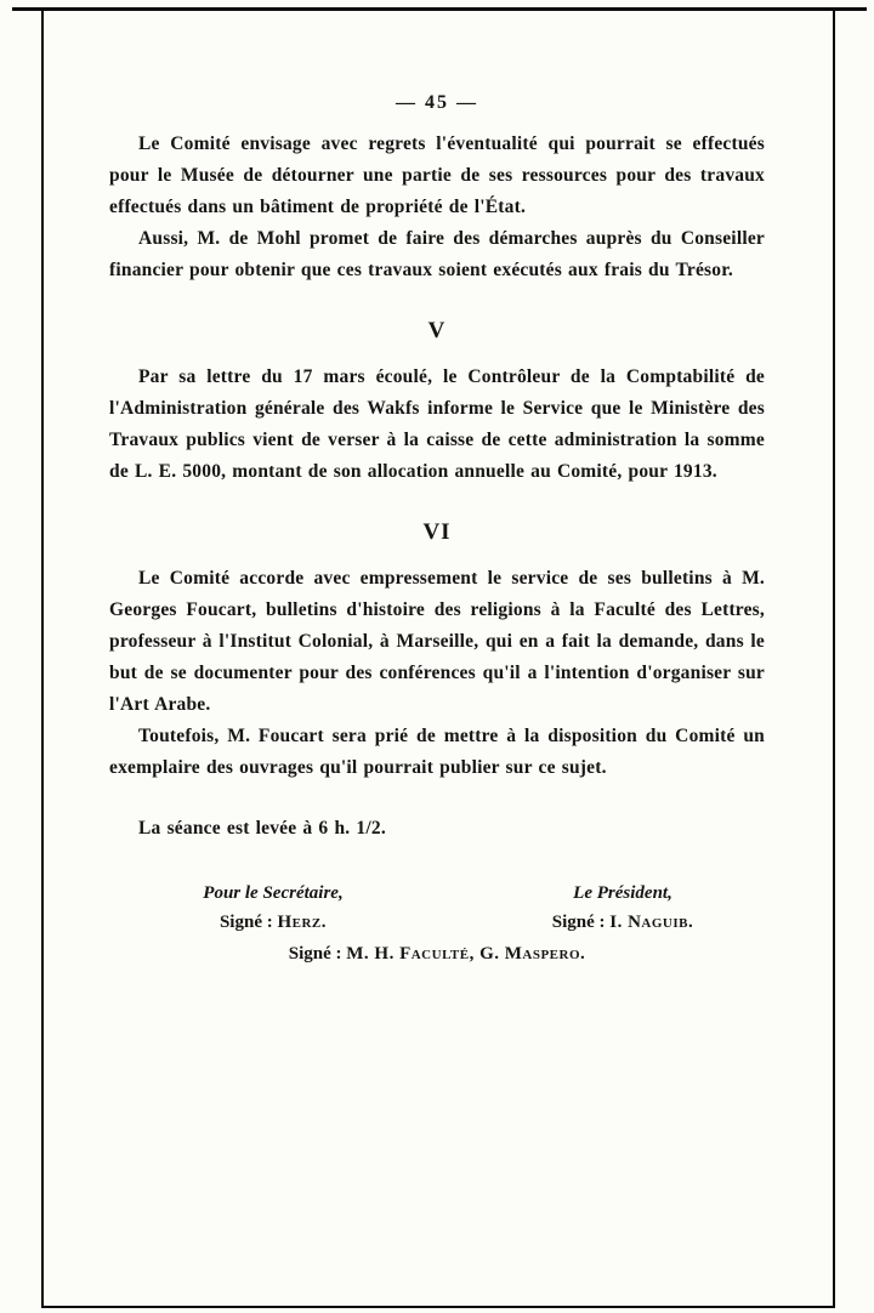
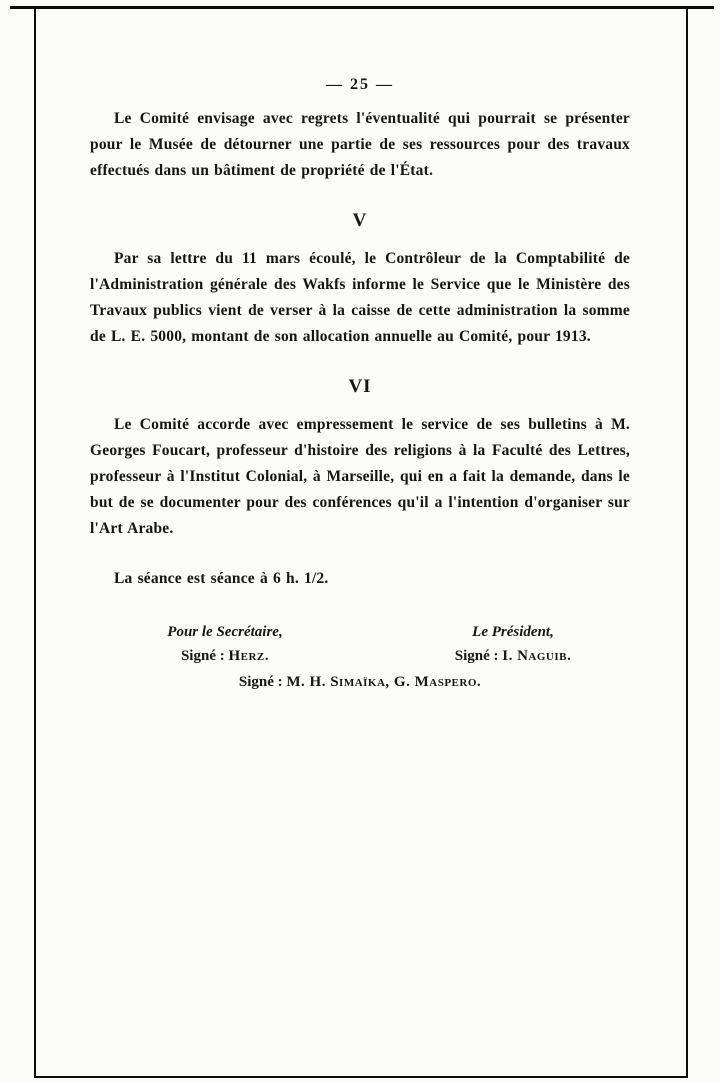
- — 45 —
+ — 25 —
- Le Comité envisage avec regrets l'éventualité qui pourrait se effectués pour le Musée de détourner une partie de ses ressources pour des travaux effectués dans un bâtiment de propriété de l'État.
+ Le Comité envisage avec regrets l'éventualité qui pourrait se présenter pour le Musée de détourner une partie de ses ressources pour des travaux effectués dans un bâtiment de propriété de l'État.
- Aussi, M. de Mohl promet de faire des démarches auprès du Conseiller financier pour obtenir que ces travaux soient exécutés aux frais du Trésor.
  V
- Par sa lettre du 17 mars écoulé, le Contrôleur de la Comptabilité de l'Administration générale des Wakfs informe le Service que le Ministère des Travaux publics vient de verser à la caisse de cette administration la somme de L. E. 5000, montant de son allocation annuelle au Comité, pour 1913.
+ Par sa lettre du 11 mars écoulé, le Contrôleur de la Comptabilité de l'Administration générale des Wakfs informe le Service que le Ministère des Travaux publics vient de verser à la caisse de cette administration la somme de L. E. 5000, montant de son allocation annuelle au Comité, pour 1913.
  VI
- Le Comité accorde avec empressement le service de ses bulletins à M. Georges Foucart, bulletins d'histoire des religions à la Faculté des Lettres, professeur à l'Institut Colonial, à Marseille, qui en a fait la demande, dans le but de se documenter pour des conférences qu'il a l'intention d'organiser sur l'Art Arabe.
+ Le Comité accorde avec empressement le service de ses bulletins à M. Georges Foucart, professeur d'histoire des religions à la Faculté des Lettres, professeur à l'Institut Colonial, à Marseille, qui en a fait la demande, dans le but de se documenter pour des conférences qu'il a l'intention d'organiser sur l'Art Arabe.
- Toutefois, M. Foucart sera prié de mettre à la disposition du Comité un exemplaire des ouvrages qu'il pourrait publier sur ce sujet.
- La séance est levée à 6 h. 1/2.
+ La séance est séance à 6 h. 1/2.
  Pour le Secrétaire,
  Signé : Herz.
  Le Président,
  Signé : I. Naguib.
- Signé : M. H. Faculté, G. Maspero.
+ Signé : M. H. Simaïka, G. Maspero.
